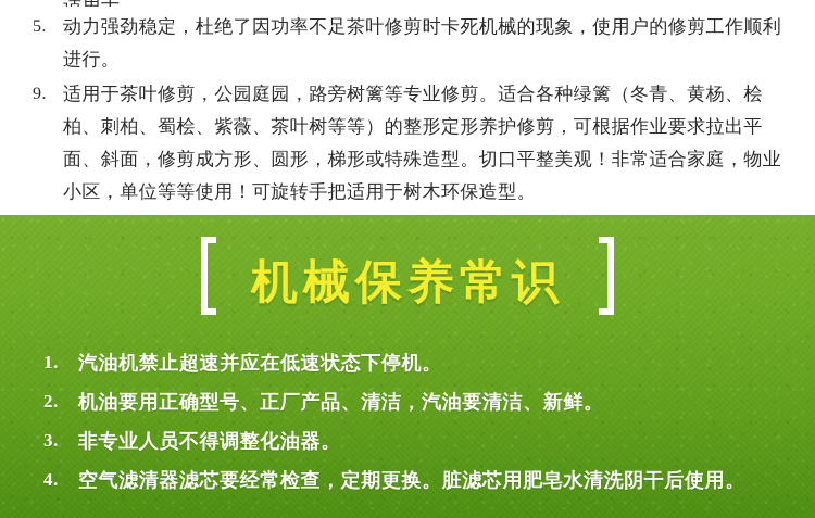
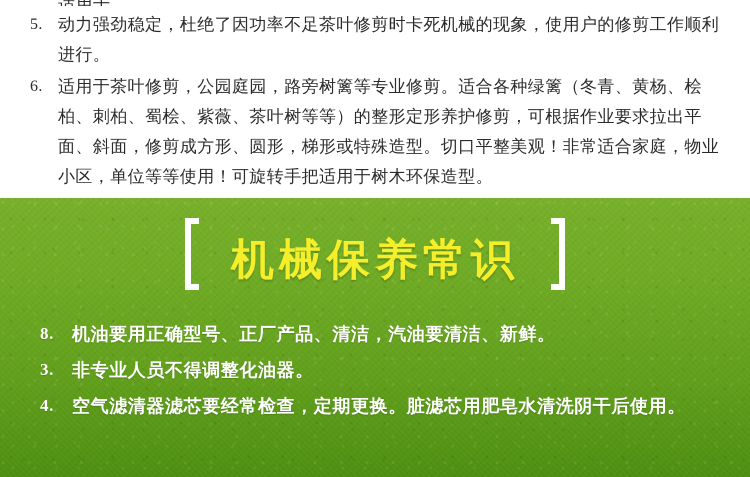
  适用于
  5.
  动力强劲稳定，杜绝了因功率不足茶叶修剪时卡死机械的现象，使用户的修剪工作顺利进行。
- 9.
+ 6.
  适用于茶叶修剪，公园庭园，路旁树篱等专业修剪。适合各种绿篱（冬青、黄杨、桧柏、刺柏、蜀桧、紫薇、茶叶树等等）的整形定形养护修剪，可根据作业要求拉出平面、斜面，修剪成方形、圆形，梯形或特殊造型。切口平整美观！非常适合家庭，物业小区，单位等等使用！可旋转手把适用于树木环保造型。
  机械保养常识
- 1.
- 汽油机禁止超速并应在低速状态下停机。
- 2.
+ 8.
  机油要用正确型号、正厂产品、清洁，汽油要清洁、新鲜。
  3.
  非专业人员不得调整化油器。
  4.
  空气滤清器滤芯要经常检查，定期更换。脏滤芯用肥皂水清洗阴干后使用。
